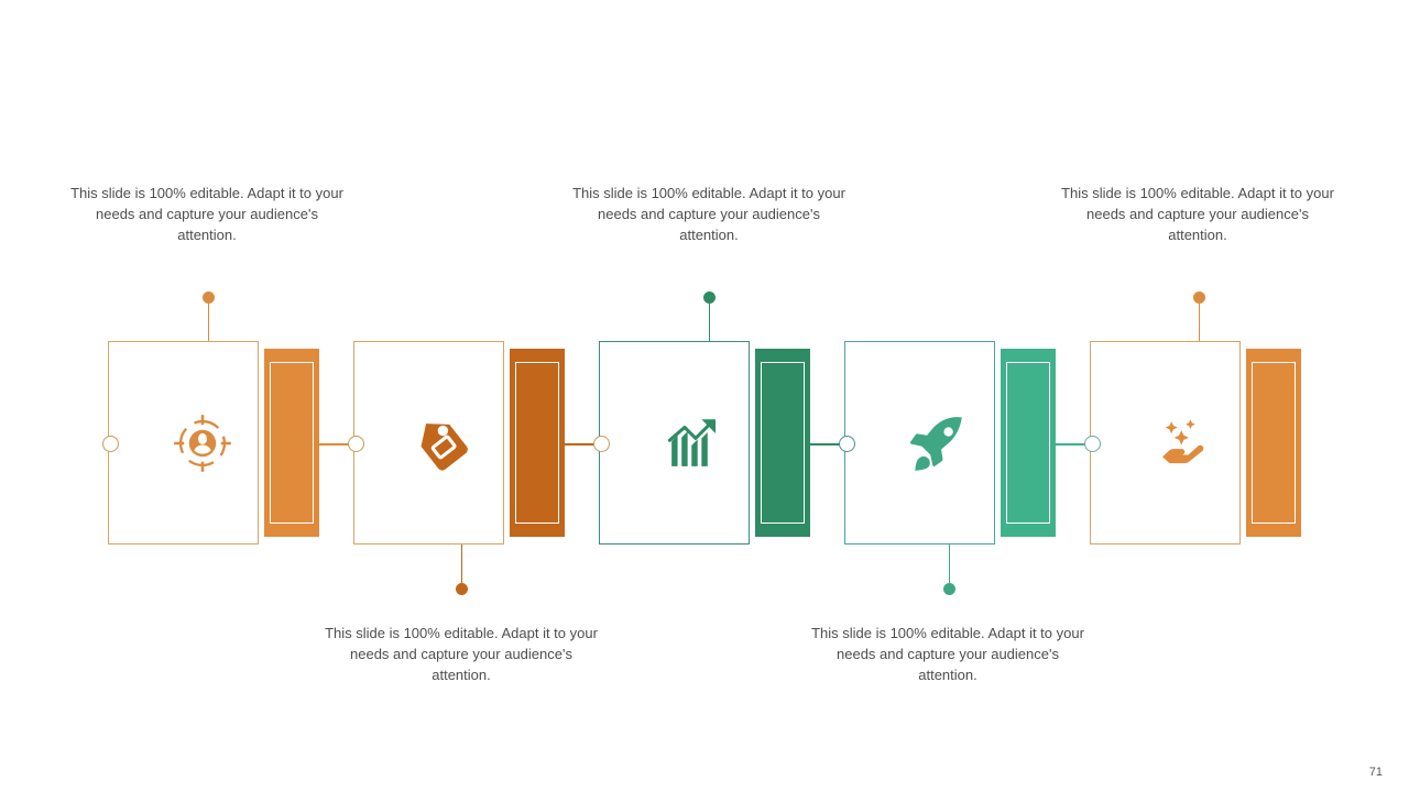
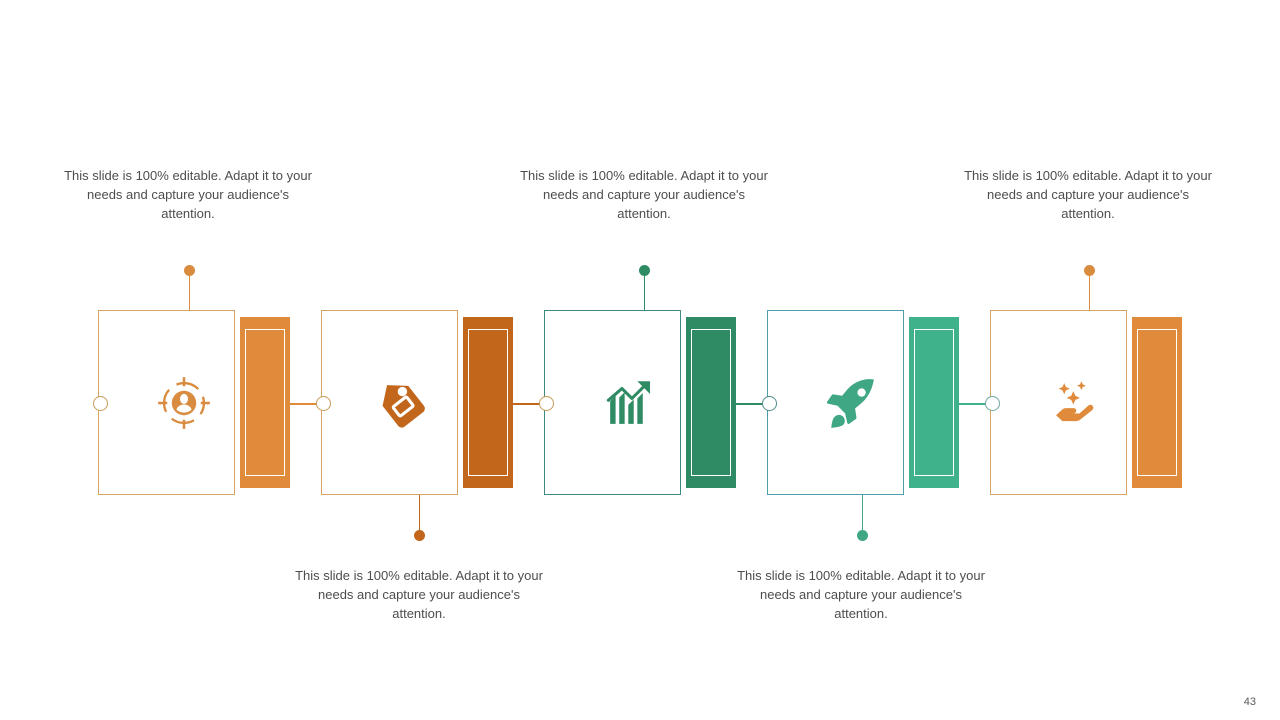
  This slide is 100% editable. Adapt it to your needs and capture your audience's attention.
  This slide is 100% editable. Adapt it to your needs and capture your audience's attention.
  This slide is 100% editable. Adapt it to your needs and capture your audience's attention.
  This slide is 100% editable. Adapt it to your needs and capture your audience's attention.
  This slide is 100% editable. Adapt it to your needs and capture your audience's attention.
- 71
+ 43
